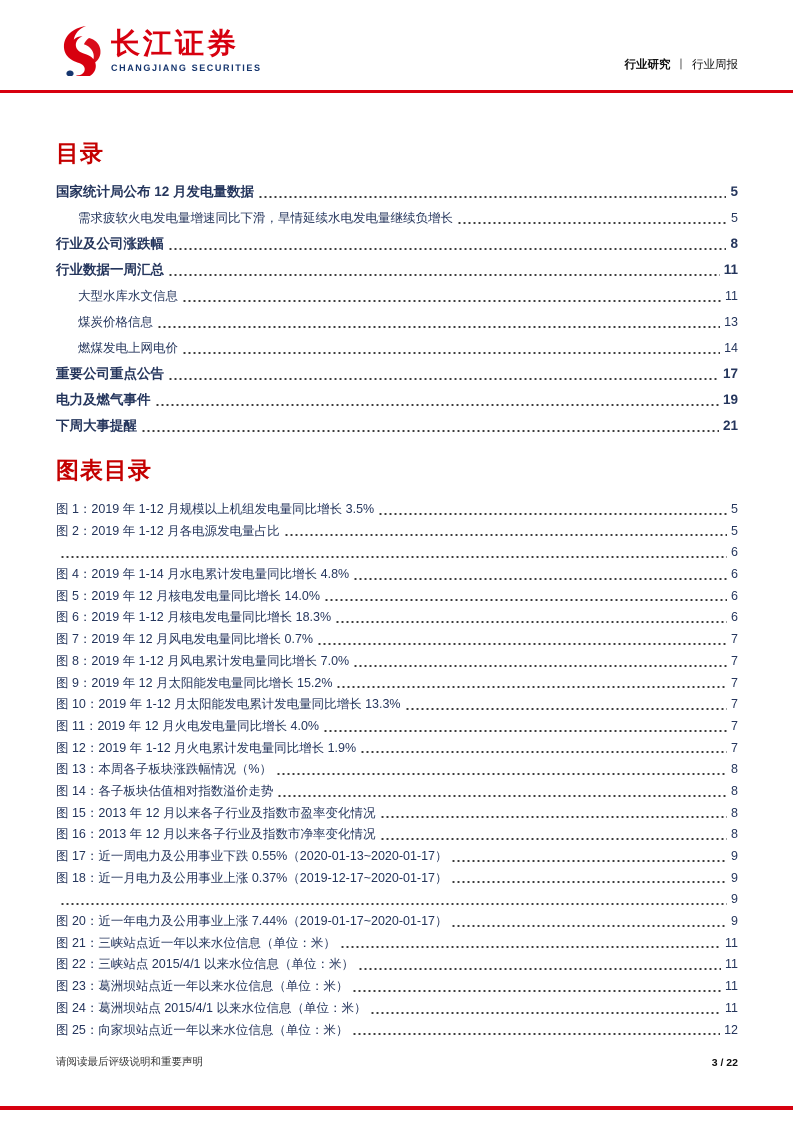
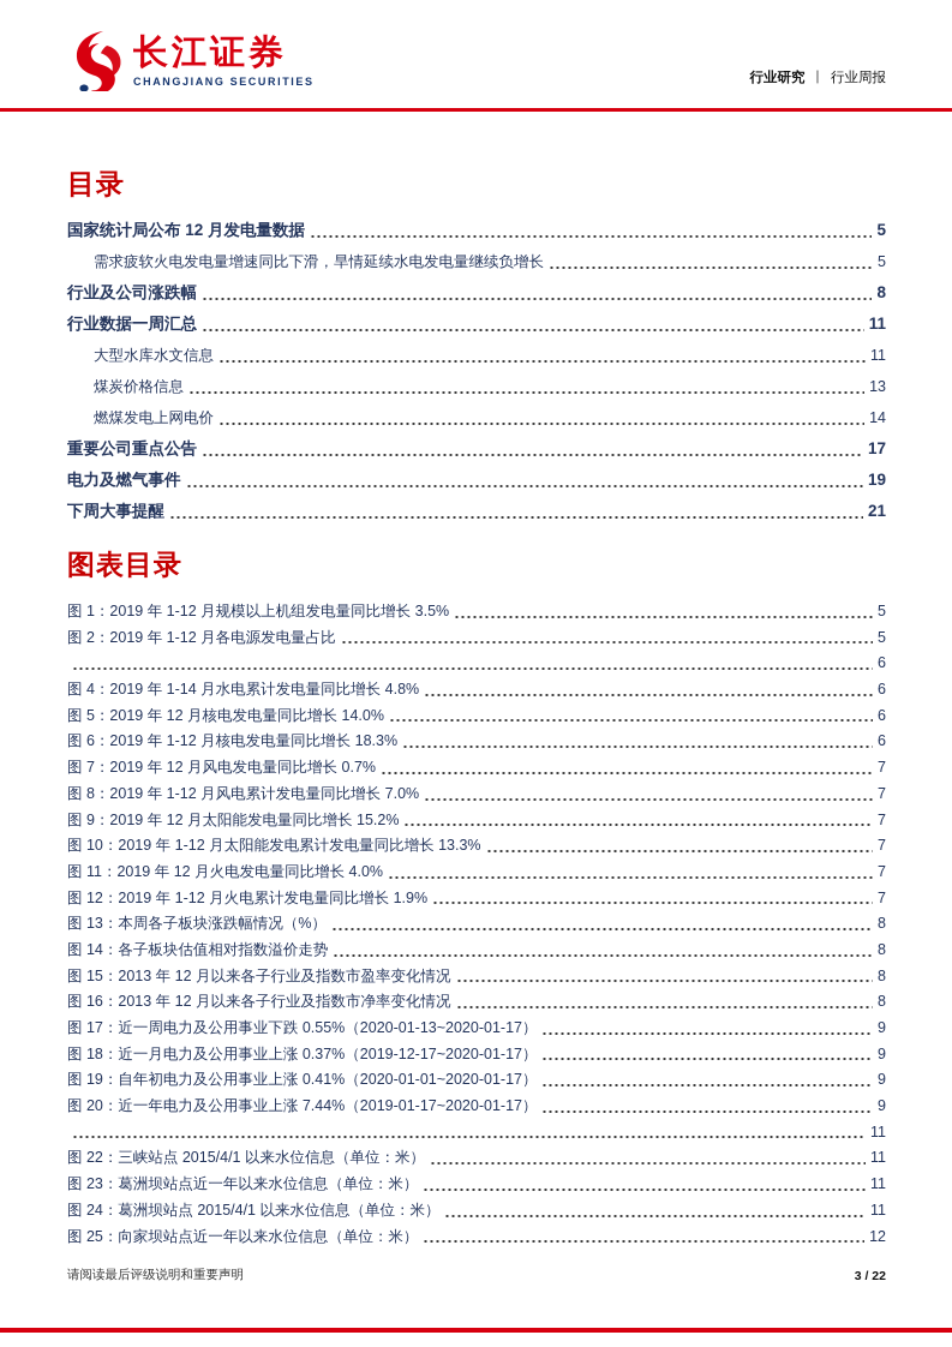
  长江证券
  CHANGJIANG SECURITIES
  行业研究 丨 行业周报
  目录
  国家统计局公布 12 月发电量数据
  5
  需求疲软火电发电量增速同比下滑，旱情延续水电发电量继续负增长
  5
  行业及公司涨跌幅
  8
  行业数据一周汇总
  11
  大型水库水文信息
  11
  煤炭价格信息
  13
  燃煤发电上网电价
  14
  重要公司重点公告
  17
  电力及燃气事件
  19
  下周大事提醒
  21
  图表目录
  图 1：2019 年 1-12 月规模以上机组发电量同比增长 3.5%
  5
  图 2：2019 年 1-12 月各电源发电量占比
  5
  6
  图 4：2019 年 1-14 月水电累计发电量同比增长 4.8%
  6
  图 5：2019 年 12 月核电发电量同比增长 14.0%
  6
  图 6：2019 年 1-12 月核电发电量同比增长 18.3%
  6
  图 7：2019 年 12 月风电发电量同比增长 0.7%
  7
  图 8：2019 年 1-12 月风电累计发电量同比增长 7.0%
  7
  图 9：2019 年 12 月太阳能发电量同比增长 15.2%
  7
  图 10：2019 年 1-12 月太阳能发电累计发电量同比增长 13.3%
  7
  图 11：2019 年 12 月火电发电量同比增长 4.0%
  7
  图 12：2019 年 1-12 月火电累计发电量同比增长 1.9%
  7
  图 13：本周各子板块涨跌幅情况（%）
  8
  图 14：各子板块估值相对指数溢价走势
  8
  图 15：2013 年 12 月以来各子行业及指数市盈率变化情况
  8
  图 16：2013 年 12 月以来各子行业及指数市净率变化情况
  8
  图 17：近一周电力及公用事业下跌 0.55%（2020-01-13~2020-01-17）
  9
  图 18：近一月电力及公用事业上涨 0.37%（2019-12-17~2020-01-17）
  9
+ 图 19：自年初电力及公用事业上涨 0.41%（2020-01-01~2020-01-17）
  9
  图 20：近一年电力及公用事业上涨 7.44%（2019-01-17~2020-01-17）
  9
- 图 21：三峡站点近一年以来水位信息（单位：米）
  11
  图 22：三峡站点 2015/4/1 以来水位信息（单位：米）
  11
  图 23：葛洲坝站点近一年以来水位信息（单位：米）
  11
  图 24：葛洲坝站点 2015/4/1 以来水位信息（单位：米）
  11
  图 25：向家坝站点近一年以来水位信息（单位：米）
  12
  请阅读最后评级说明和重要声明
  3 / 22
